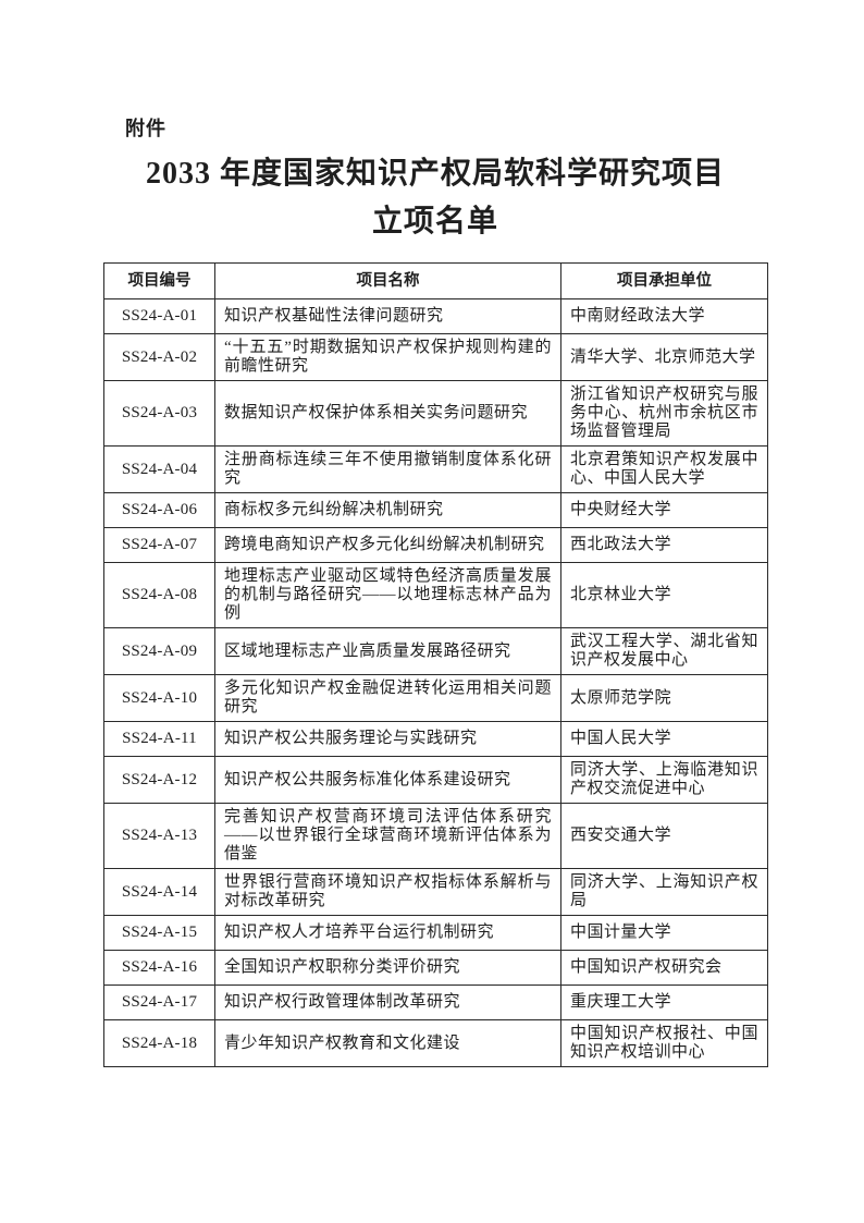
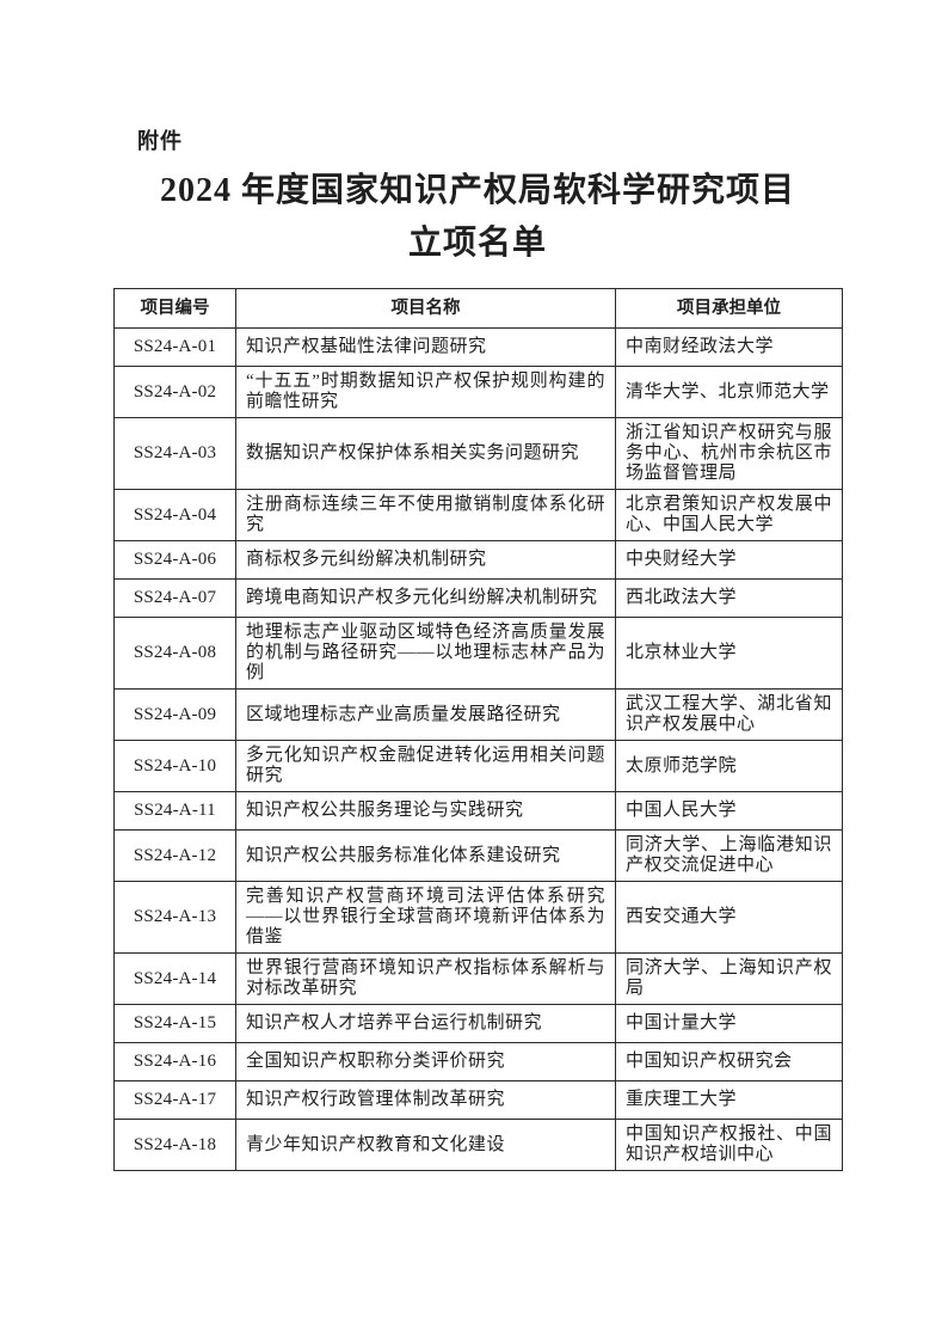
  附件
- 2033 年度国家知识产权局软科学研究项目
+ 2024 年度国家知识产权局软科学研究项目
  立项名单
  项目编号	项目名称	项目承担单位
  SS24-A-01	知识产权基础性法律问题研究	中南财经政法大学
  SS24-A-02	“十五五”时期数据知识产权保护规则构建的前瞻性研究	清华大学、北京师范大学
  SS24-A-03	数据知识产权保护体系相关实务问题研究	浙江省知识产权研究与服务中心、杭州市余杭区市场监督管理局
  SS24-A-04	注册商标连续三年不使用撤销制度体系化研究	北京君策知识产权发展中心、中国人民大学
  SS24-A-06	商标权多元纠纷解决机制研究	中央财经大学
  SS24-A-07	跨境电商知识产权多元化纠纷解决机制研究	西北政法大学
  SS24-A-08	地理标志产业驱动区域特色经济高质量发展的机制与路径研究——以地理标志林产品为例	北京林业大学
  SS24-A-09	区域地理标志产业高质量发展路径研究	武汉工程大学、湖北省知识产权发展中心
  SS24-A-10	多元化知识产权金融促进转化运用相关问题研究	太原师范学院
  SS24-A-11	知识产权公共服务理论与实践研究	中国人民大学
  SS24-A-12	知识产权公共服务标准化体系建设研究	同济大学、上海临港知识产权交流促进中心
  SS24-A-13	完善知识产权营商环境司法评估体系研究——以世界银行全球营商环境新评估体系为借鉴	西安交通大学
  SS24-A-14	世界银行营商环境知识产权指标体系解析与对标改革研究	同济大学、上海知识产权局
  SS24-A-15	知识产权人才培养平台运行机制研究	中国计量大学
  SS24-A-16	全国知识产权职称分类评价研究	中国知识产权研究会
  SS24-A-17	知识产权行政管理体制改革研究	重庆理工大学
  SS24-A-18	青少年知识产权教育和文化建设	中国知识产权报社、中国知识产权培训中心
